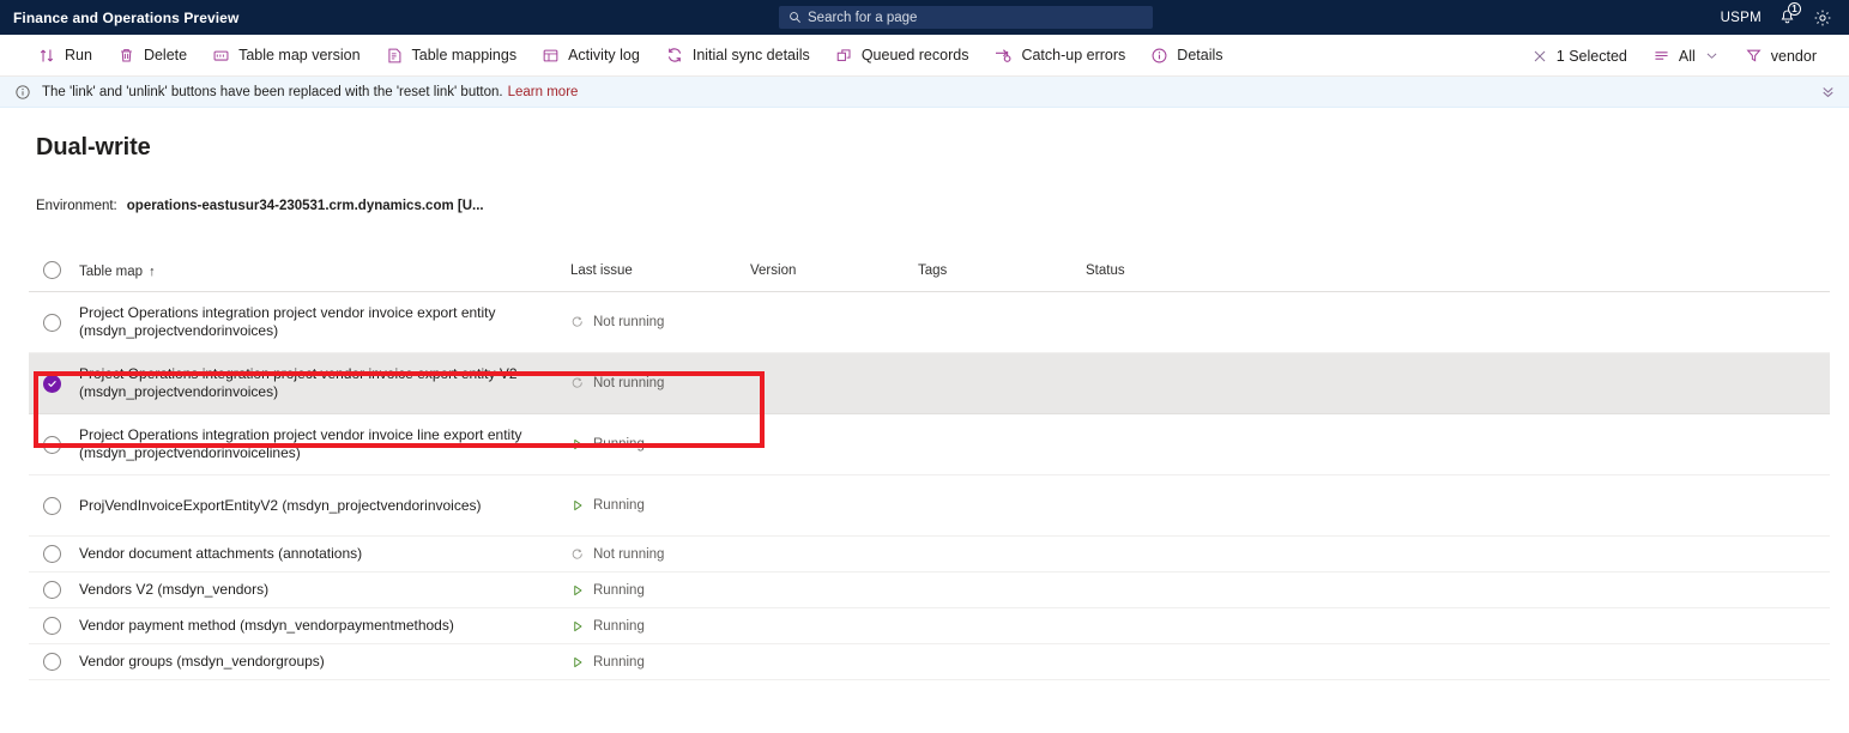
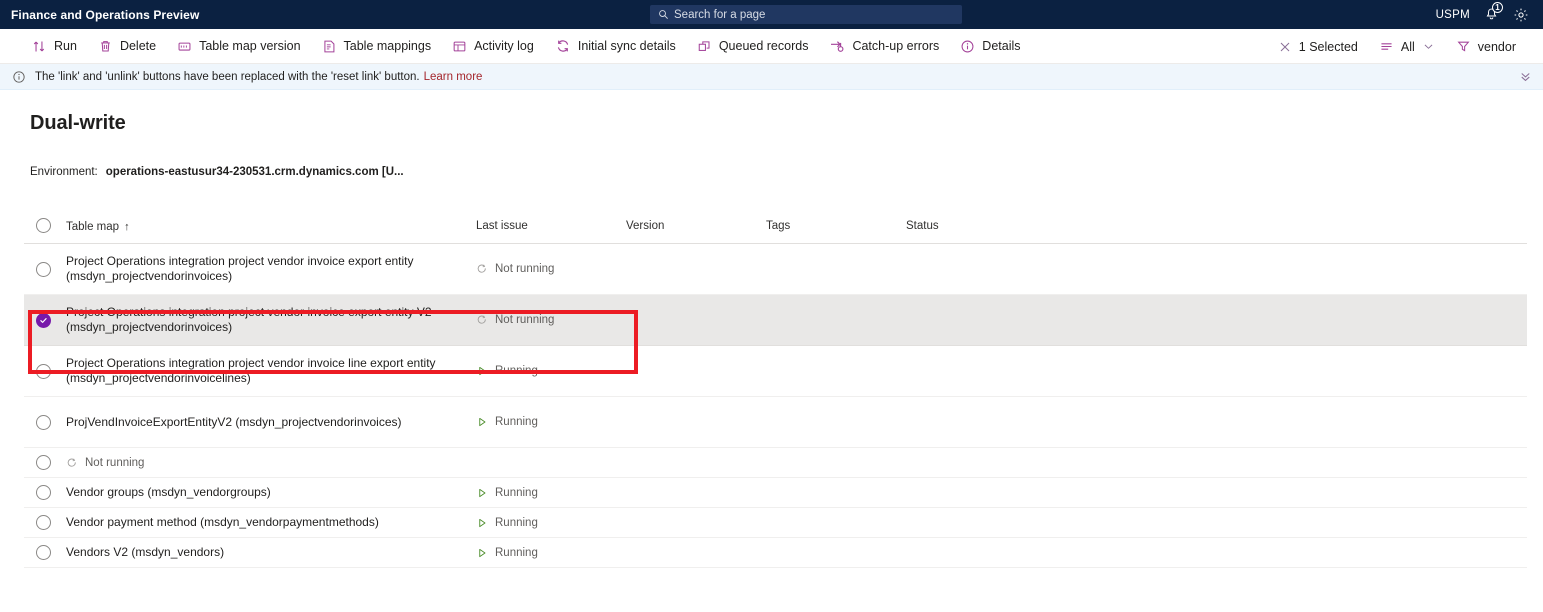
  Finance and Operations Preview
  Search for a page
  USPM
  1
  Run
  Delete
  Table map version
  Table mappings
  Activity log
  Initial sync details
  Queued records
  Catch-up errors
  Details
  1 Selected
  All
  vendor
  The 'link' and 'unlink' buttons have been replaced with the 'reset link' button.
  Learn more
  Dual-write
  Environment:
  operations-eastusur34-230531.crm.dynamics.com [U...
  Table map ↑
  Last issue
  Version
  Tags
  Status
  Project Operations integration project vendor invoice export entity (msdyn_projectvendorinvoices)
  Not running
  Project Operations integration project vendor invoice export entity V2 (msdyn_projectvendorinvoices)
  Not running
  Project Operations integration project vendor invoice line export entity (msdyn_projectvendorinvoicelines)
  Running
  ProjVendInvoiceExportEntityV2 (msdyn_projectvendorinvoices)
  Running
- Vendor document attachments (annotations)
  Not running
- Vendors V2 (msdyn_vendors)
+ Vendor groups (msdyn_vendorgroups)
  Running
  Vendor payment method (msdyn_vendorpaymentmethods)
  Running
- Vendor groups (msdyn_vendorgroups)
+ Vendors V2 (msdyn_vendors)
  Running
